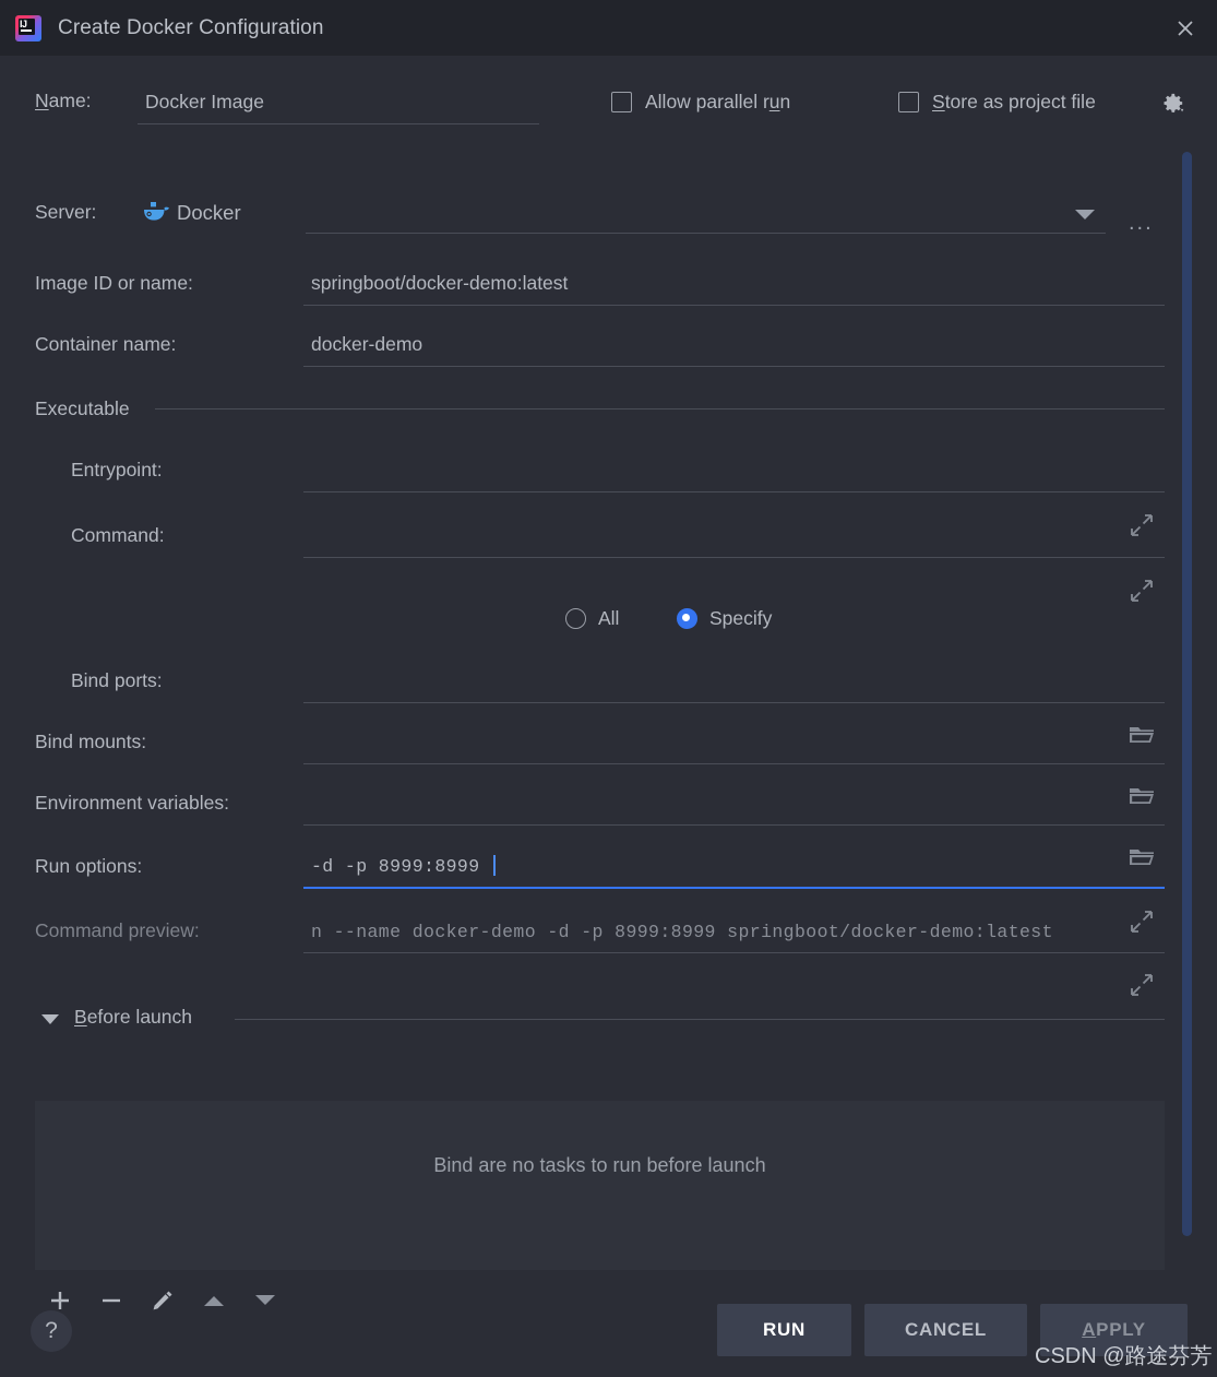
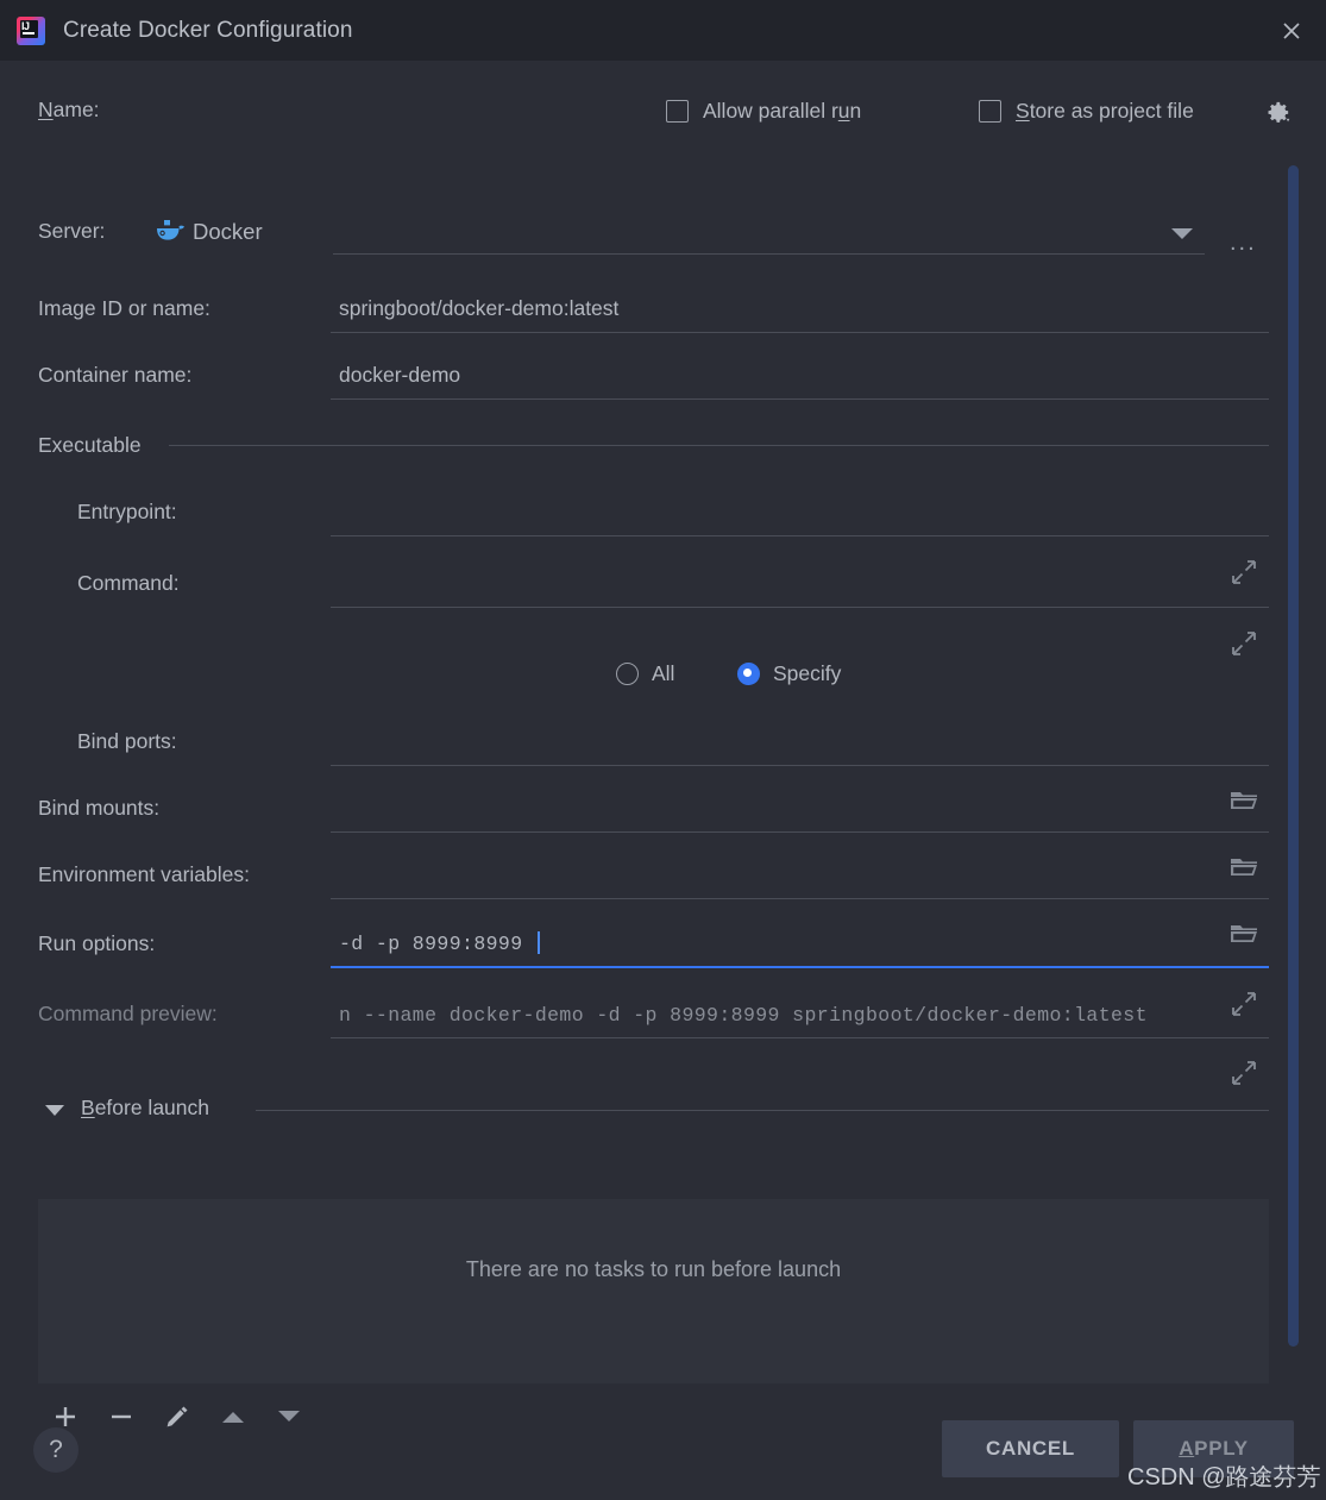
  IJ
  Create Docker Configuration
  Name:
- Docker Image
  Allow parallel run
  Store as project file
  Server:
  Docker
  ...
  Image ID or name:
  springboot/docker-demo:latest
  Container name:
  docker-demo
  Executable
  Entrypoint:
  Command:
  All
  Specify
  Bind ports:
  Bind mounts:
  Environment variables:
  Run options:
  -d -p 8999:8999
  Command preview:
  n --name docker-demo -d -p 8999:8999 springboot/docker-demo:latest
  Before launch
- Bind are no tasks to run before launch
+ There are no tasks to run before launch
  ?
- RUN
  CANCEL
  APPLY
  CSDN @路途芬芳
